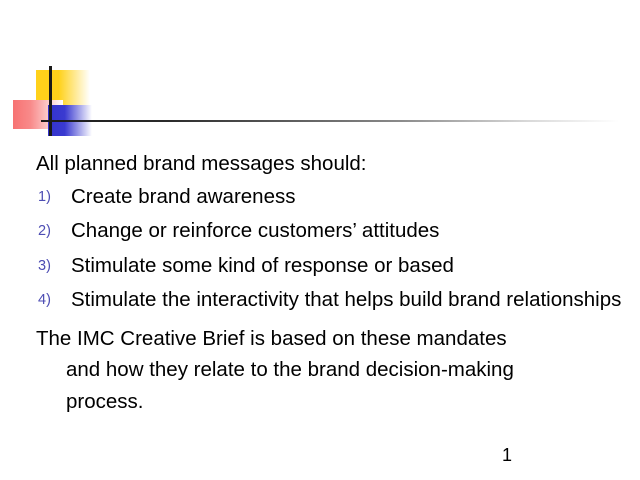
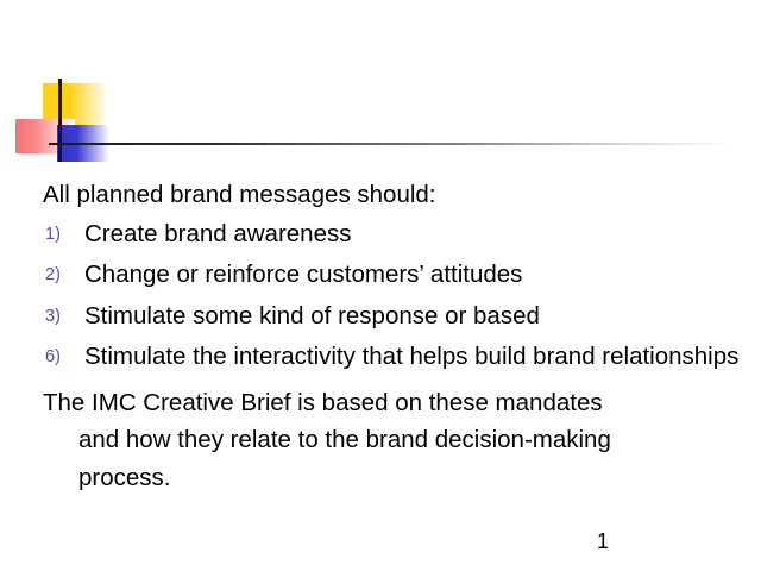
  All planned brand messages should:
  1)
  Create brand awareness
  2)
  Change or reinforce customers’ attitudes
  3)
  Stimulate some kind of response or based
- 4)
+ 6)
  Stimulate the interactivity that helps build brand relationships
  The IMC Creative Brief is based on these mandates
  and how they relate to the brand decision-making
  process.
  1
